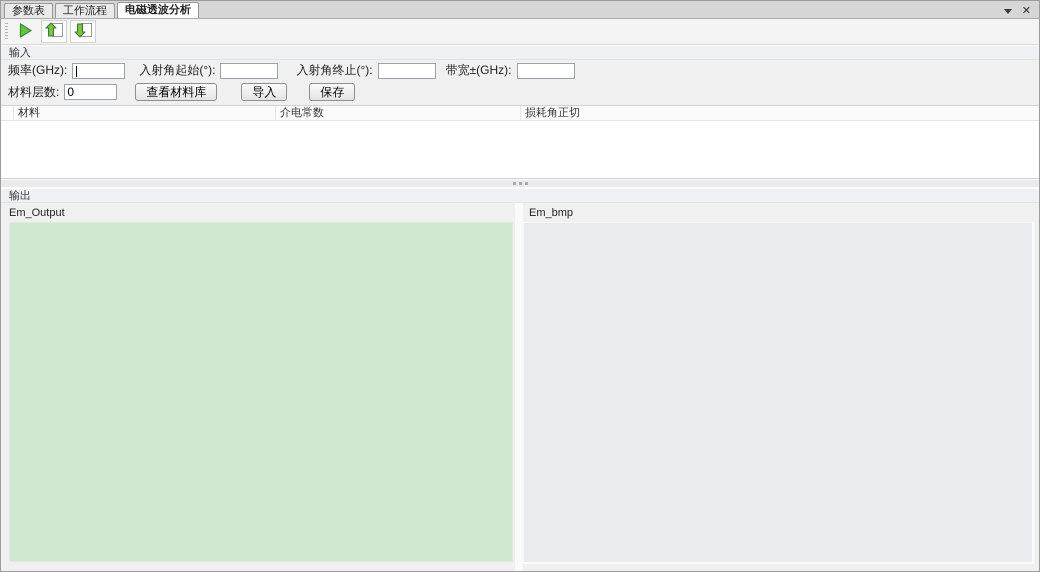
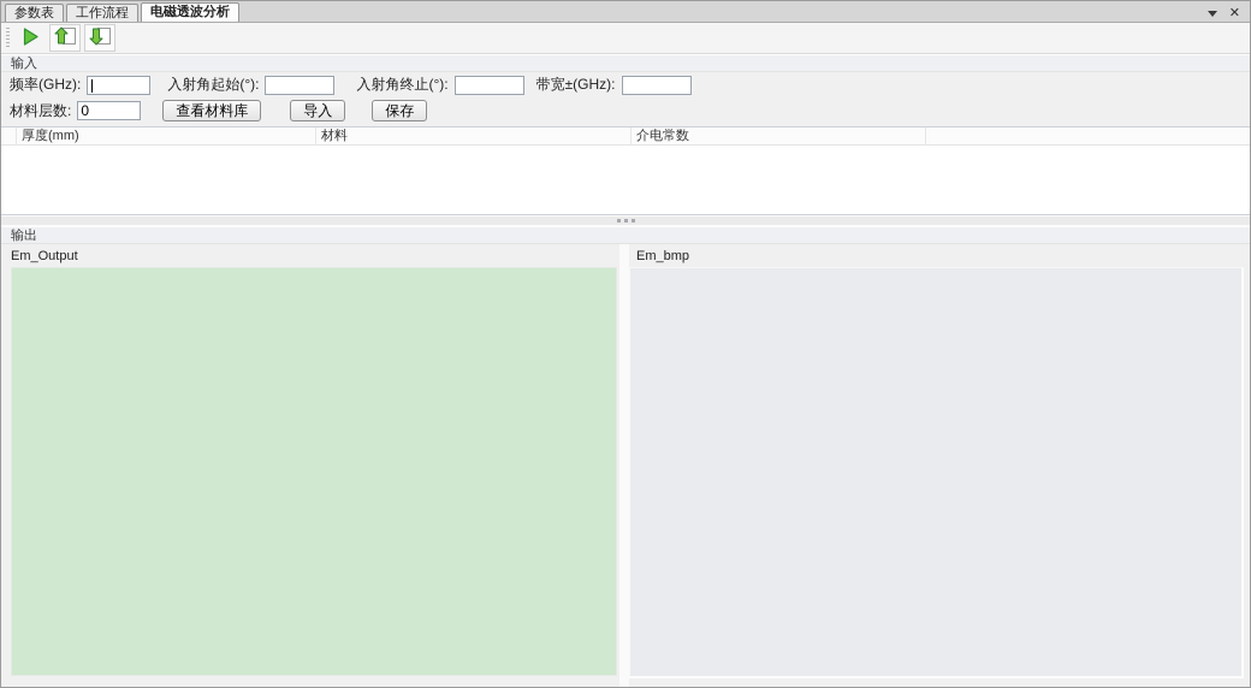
  参数表
  工作流程
  电磁透波分析
  ✕
  输入
  频率(GHz):
  入射角起始(°):
  入射角终止(°):
  带宽±(GHz):
  材料层数:
  0
  查看材料库
  导入
  保存
+ 厚度(mm)
  材料
  介电常数
- 损耗角正切
  输出
  Em_Output
  Em_bmp
